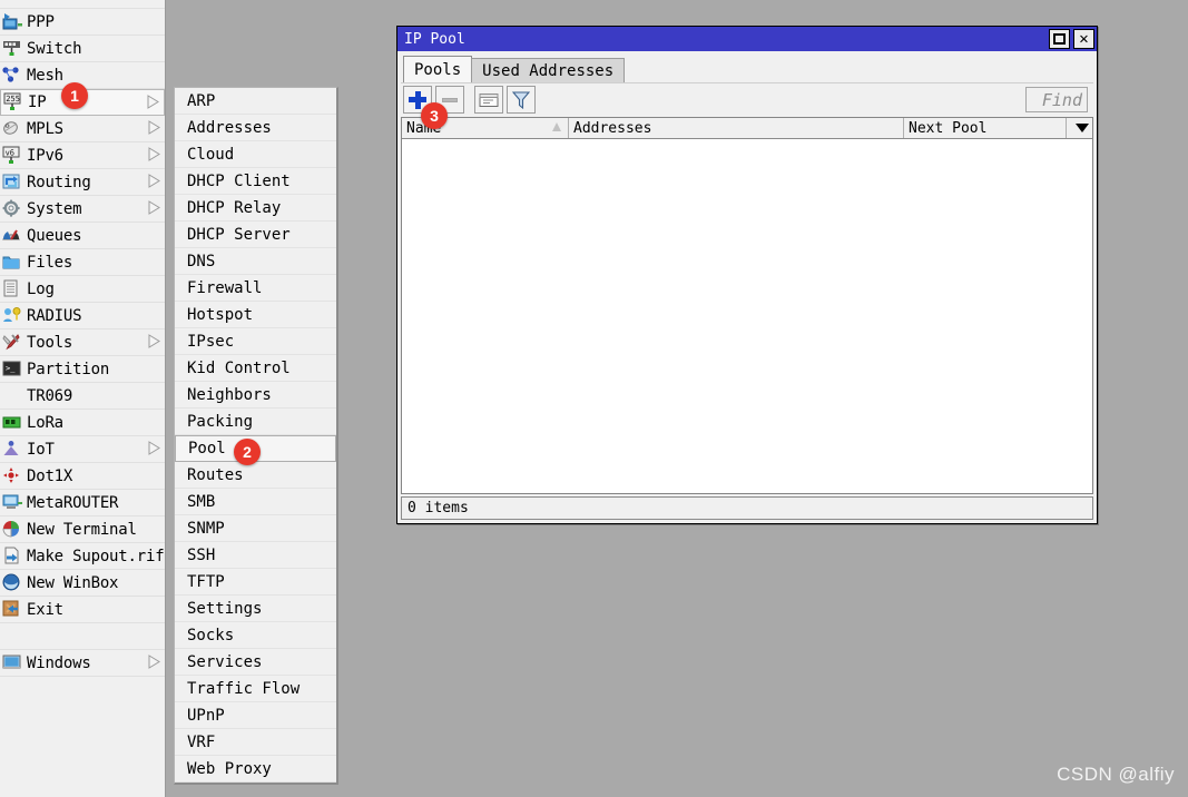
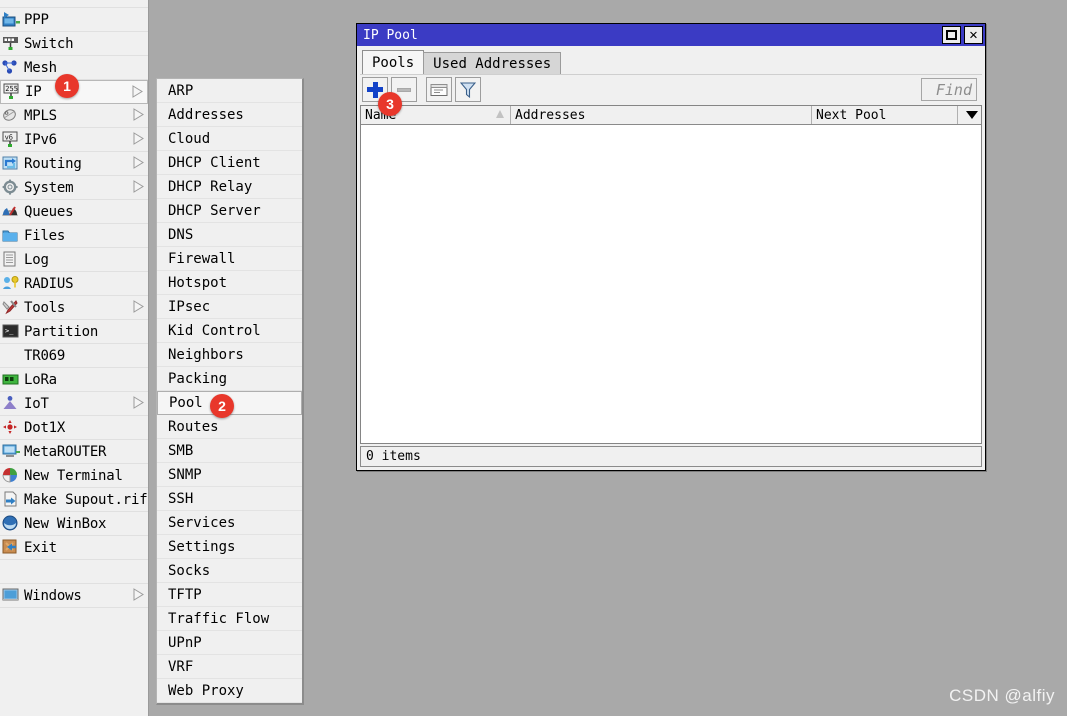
  PPP
  Switch
  Mesh
  255
  IP
  MPLS
  v6
  IPv6
  Routing
  System
  Queues
  Files
  Log
  RADIUS
  Tools
  >_
  Partition
  TR069
  LoRa
  IoT
  Dot1X
  MetaROUTER
  New Terminal
  Make Supout.rif
  New WinBox
  Exit
  Windows
  ARP
  Addresses
  Cloud
  DHCP Client
  DHCP Relay
  DHCP Server
  DNS
  Firewall
  Hotspot
  IPsec
  Kid Control
  Neighbors
  Packing
  Pool
  Routes
  SMB
  SNMP
  SSH
- TFTP
+ Services
  Settings
  Socks
- Services
+ TFTP
  Traffic Flow
  UPnP
  VRF
  Web Proxy
  IP Pool
  ✕
  Pools
  Used Addresses
  Find
  Addresses
  Next Pool
  0 items
  CSDN @alfiy
  1
  2
  3
